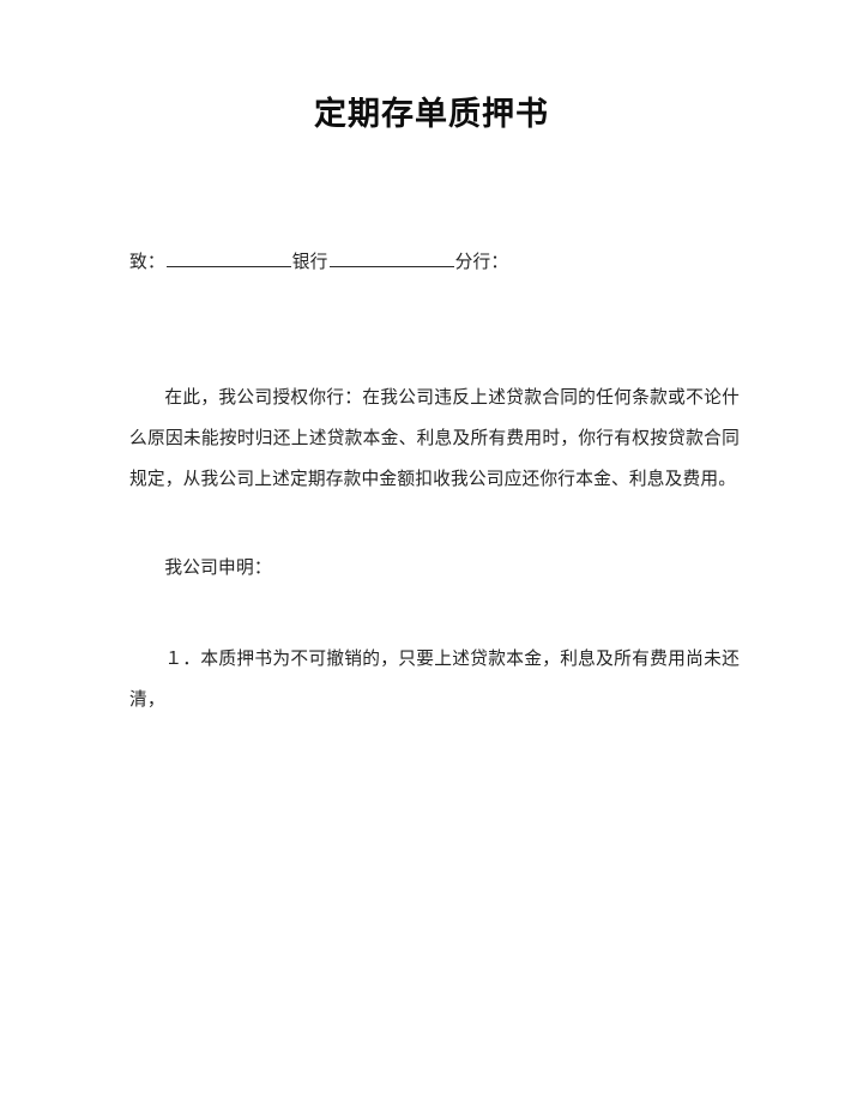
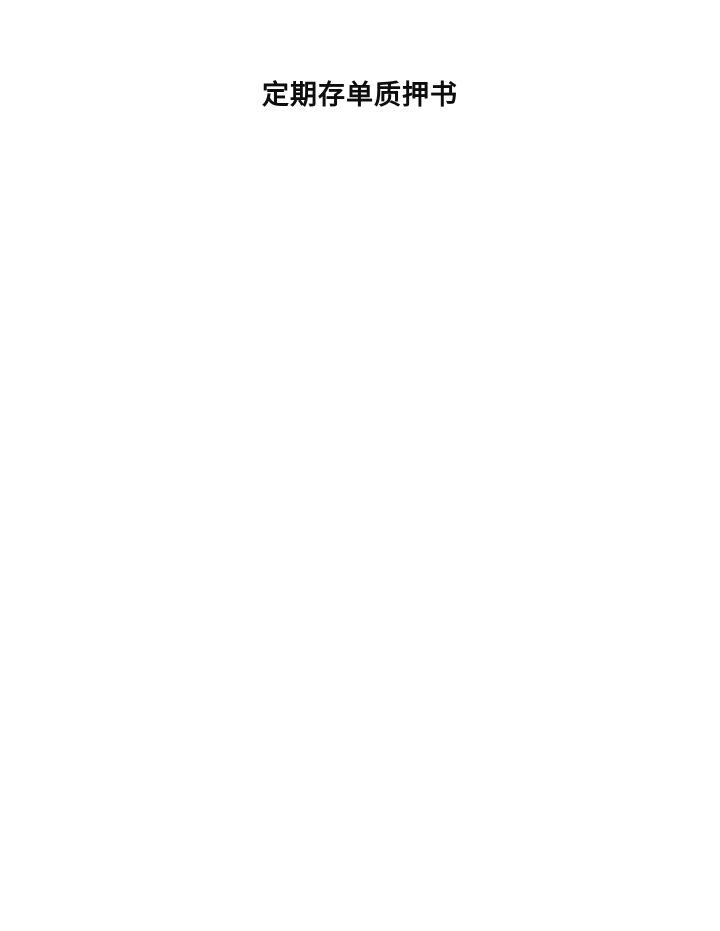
  定期存单质押书
- 致： 银行 分行：
- 在此，我公司授权你行：在我公司违反上述贷款合同的任何条款或不论什么原因未能按时归还上述贷款本金、利息及所有费用时，你行有权按贷款合同规定，从我公司上述定期存款中金额扣收我公司应还你行本金、利息及费用。
- 我公司申明：
- １．本质押书为不可撤销的，只要上述贷款本金，利息及所有费用尚未还清，
